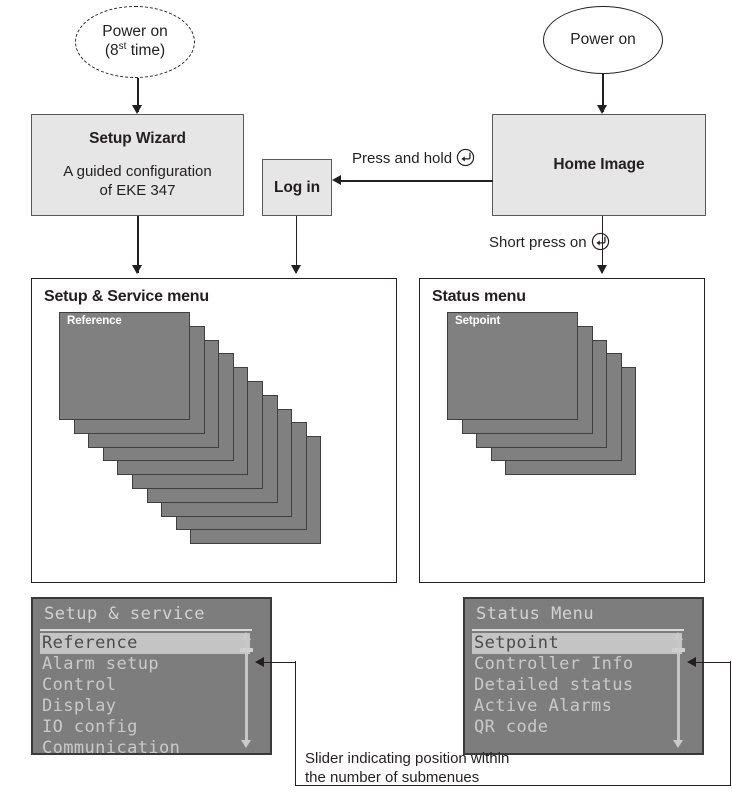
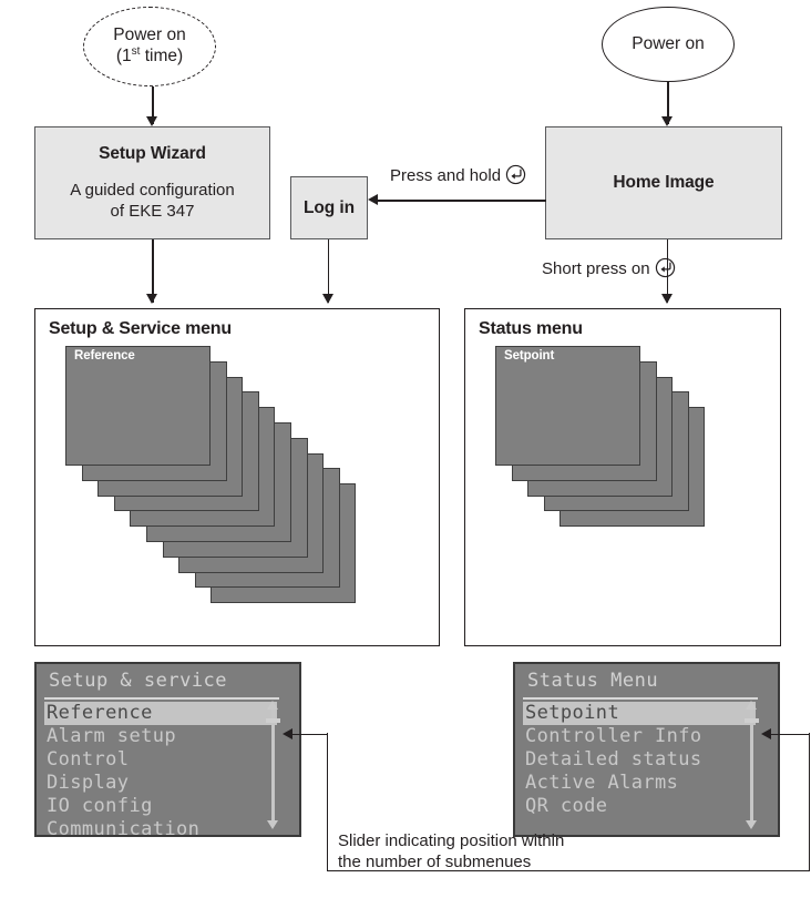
  Power on
- (8st time)
+ (1st time)
  Power on
  Setup Wizard
  A guided configuration
  of EKE 347
  Log in
  Home Image
  Press and hold
  Short press on
  Setup & Service menu
  Reference
  Status menu
  Setpoint
  Setup & service
  Reference
  Alarm setup
  Control
  Display
  IO config
  Communication
  Status Menu
  Setpoint
  Controller Info
  Detailed status
  Active Alarms
  QR code
  Slider indicating position within
  the number of submenues
